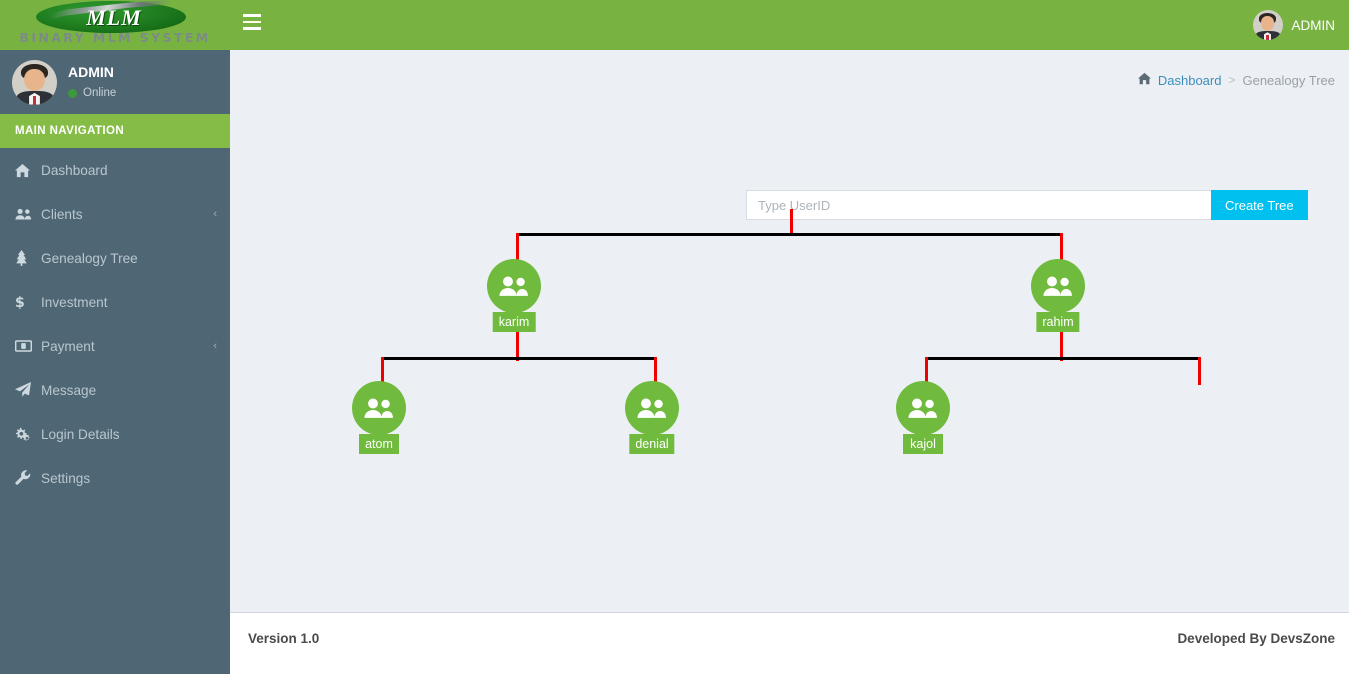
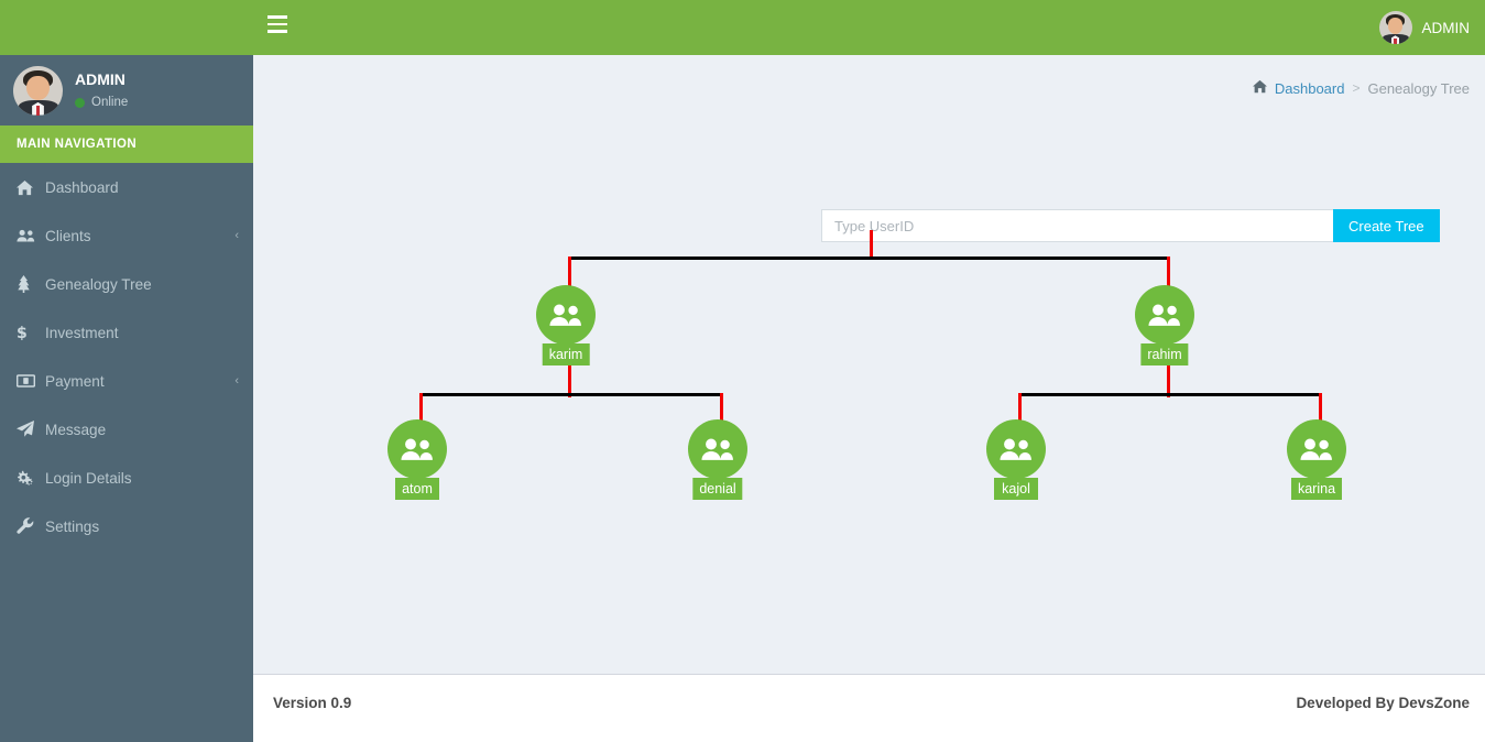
- MLM
- BINARY MLM SYSTEM
  ADMIN
  ADMIN
  Online
  MAIN NAVIGATION
  Dashboard
  Clients
  ‹
  Genealogy Tree
  $
  Investment
  Payment
  ‹
  Message
  Login Details
  Settings
  Dashboard
  >
  Genealogy Tree
  Type UserID
  Create Tree
  karim
  rahim
  atom
  denial
  kajol
+ karina
- Version 1.0
+ Version 0.9
  Developed By DevsZone
